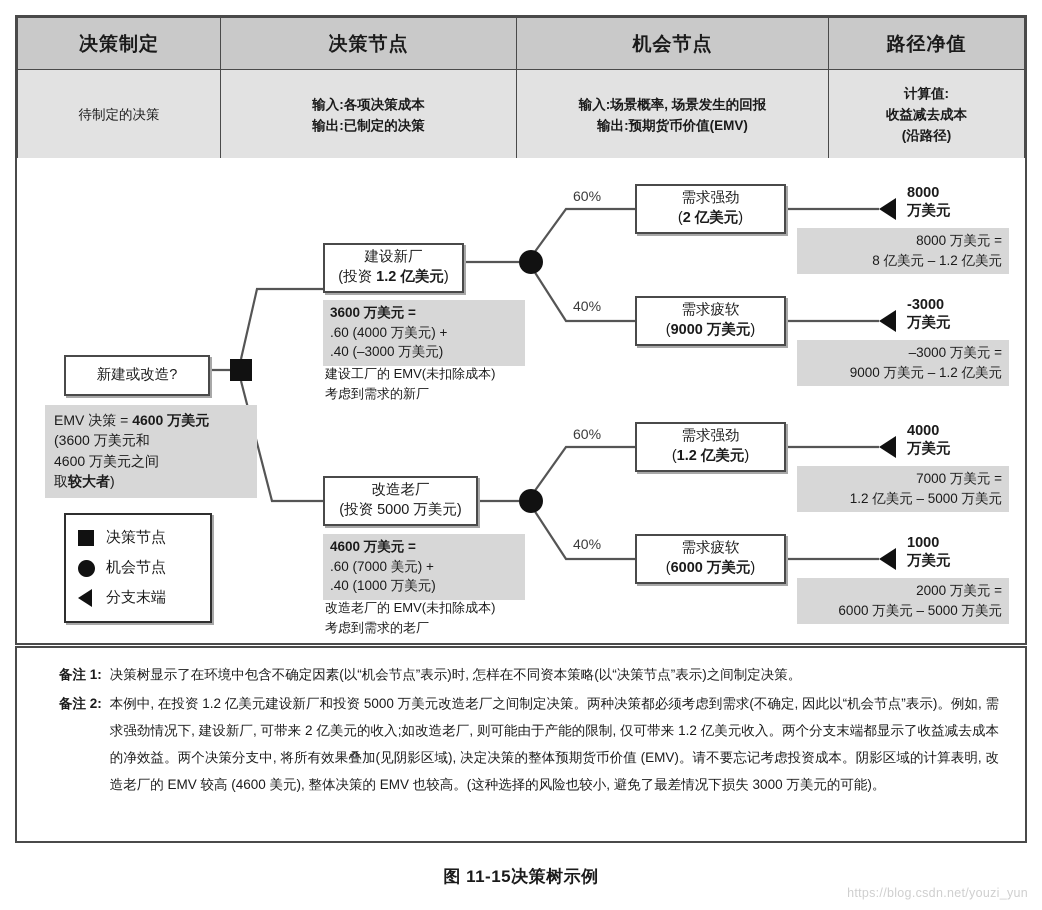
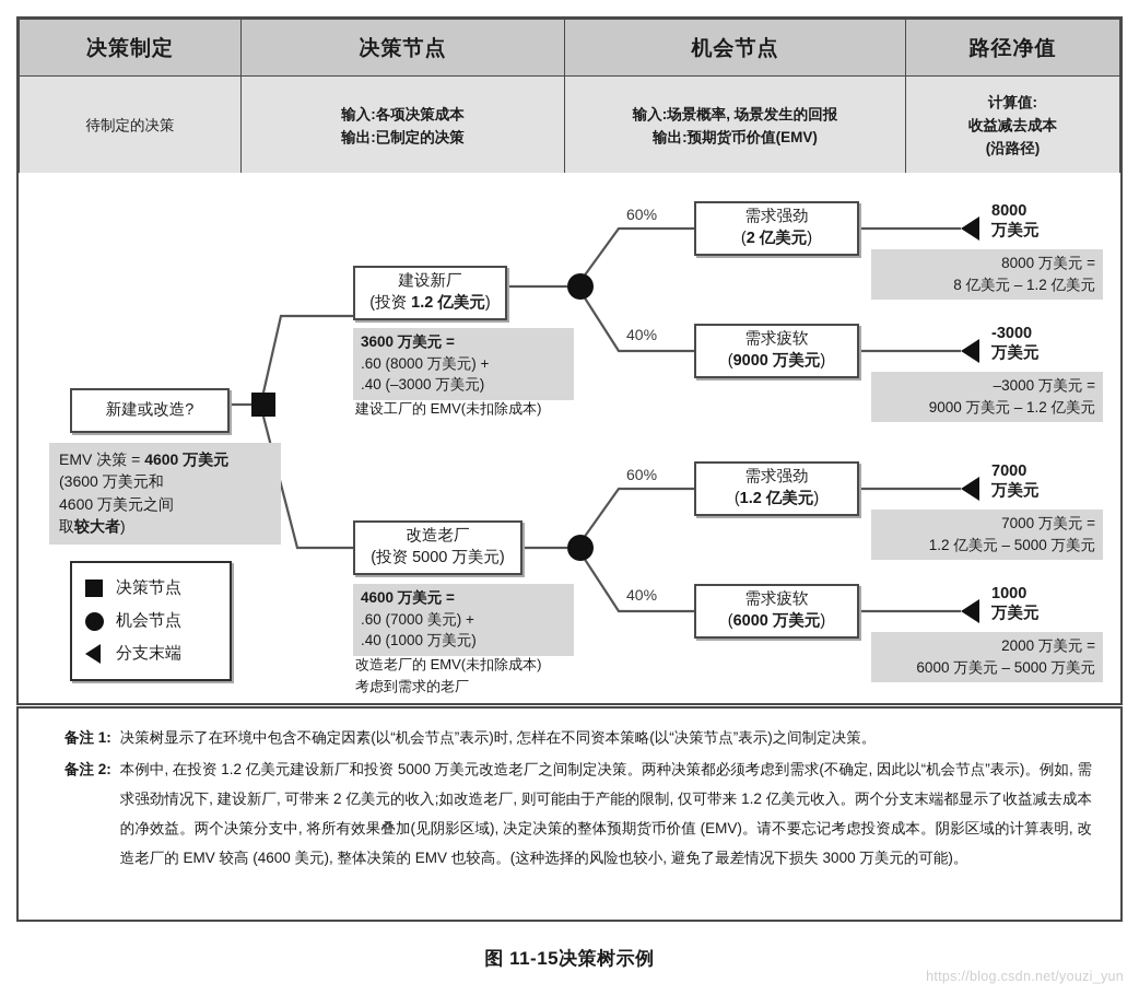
  决策制定	决策节点	机会节点	路径净值
  待制定的决策	输入:各项决策成本 输出:已制定的决策	输入:场景概率, 场景发生的回报 输出:预期货币价值(EMV)	计算值: 收益减去成本 (沿路径)
  新建或改造?
  建设新厂
  (投资 1.2 亿美元)
  3600 万美元 =
- .60 (4000 万美元) +
+ .60 (8000 万美元) +
  .40 (–3000 万美元)
  建设工厂的 EMV(未扣除成本)
- 考虑到需求的新厂
  60%
  40%
  需求强劲
  (2 亿美元)
  8000
  万美元
  8000 万美元 =
  8 亿美元 – 1.2 亿美元
  需求疲软
  (9000 万美元)
  -3000
  万美元
  –3000 万美元 =
  9000 万美元 – 1.2 亿美元
  EMV 决策 = 4600 万美元
  (3600 万美元和
  4600 万美元之间
  取较大者)
  决策节点
  机会节点
  分支末端
  改造老厂
  (投资 5000 万美元)
  4600 万美元 =
  .60 (7000 美元) +
  .40 (1000 万美元)
  改造老厂的 EMV(未扣除成本)
  考虑到需求的老厂
  60%
  40%
  需求强劲
  (1.2 亿美元)
- 4000
+ 7000
  万美元
  7000 万美元 =
  1.2 亿美元 – 5000 万美元
  需求疲软
  (6000 万美元)
  1000
  万美元
  2000 万美元 =
  6000 万美元 – 5000 万美元
  备注 1:
  决策树显示了在环境中包含不确定因素(以“机会节点”表示)时, 怎样在不同资本策略(以“决策节点”表示)之间制定决策。
  备注 2:
  本例中, 在投资 1.2 亿美元建设新厂和投资 5000 万美元改造老厂之间制定决策。两种决策都必须考虑到需求(不确定, 因此以“机会节点”表示)。例如, 需求强劲情况下, 建设新厂, 可带来 2 亿美元的收入;如改造老厂, 则可能由于产能的限制, 仅可带来 1.2 亿美元收入。两个分支末端都显示了收益减去成本的净效益。两个决策分支中, 将所有效果叠加(见阴影区域), 决定决策的整体预期货币价值 (EMV)。请不要忘记考虑投资成本。阴影区域的计算表明, 改造老厂的 EMV 较高 (4600 美元), 整体决策的 EMV 也较高。(这种选择的风险也较小, 避免了最差情况下损失 3000 万美元的可能)。
  图 11-15决策树示例
  https://blog.csdn.net/youzi_yun
